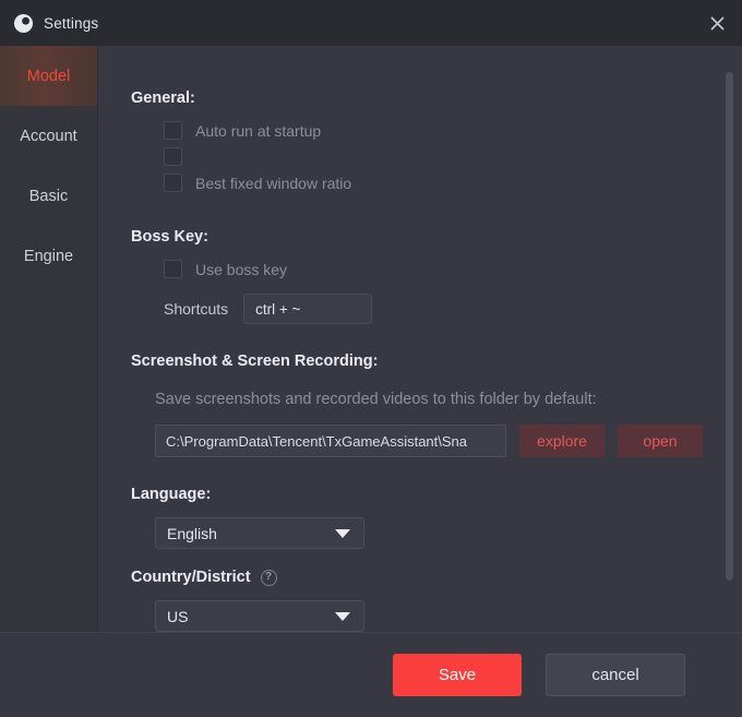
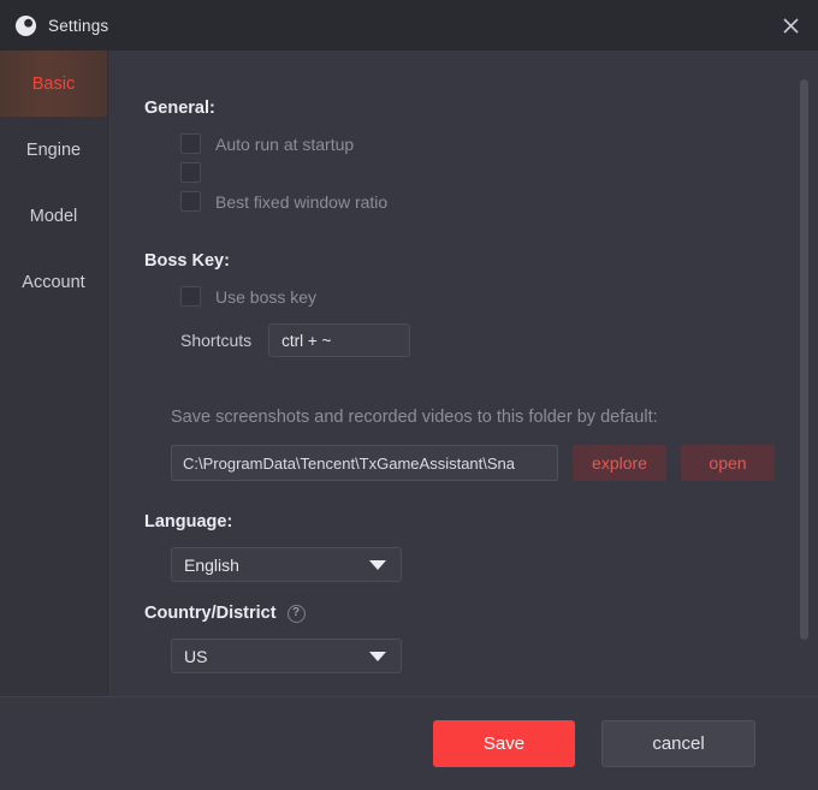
  Settings
- Model
+ Basic
- Account
+ Engine
- Basic
+ Model
- Engine
+ Account
  General:
  Auto run at startup
  Best fixed window ratio
  Boss Key:
  Use boss key
  Shortcuts
  ctrl + ~
- Screenshot & Screen Recording:
  Save screenshots and recorded videos to this folder by default:
  C:\ProgramData\Tencent\TxGameAssistant\Sna
  explore
  open
  Language:
  English
  Country/District
  ?
  US
  Save
  cancel
